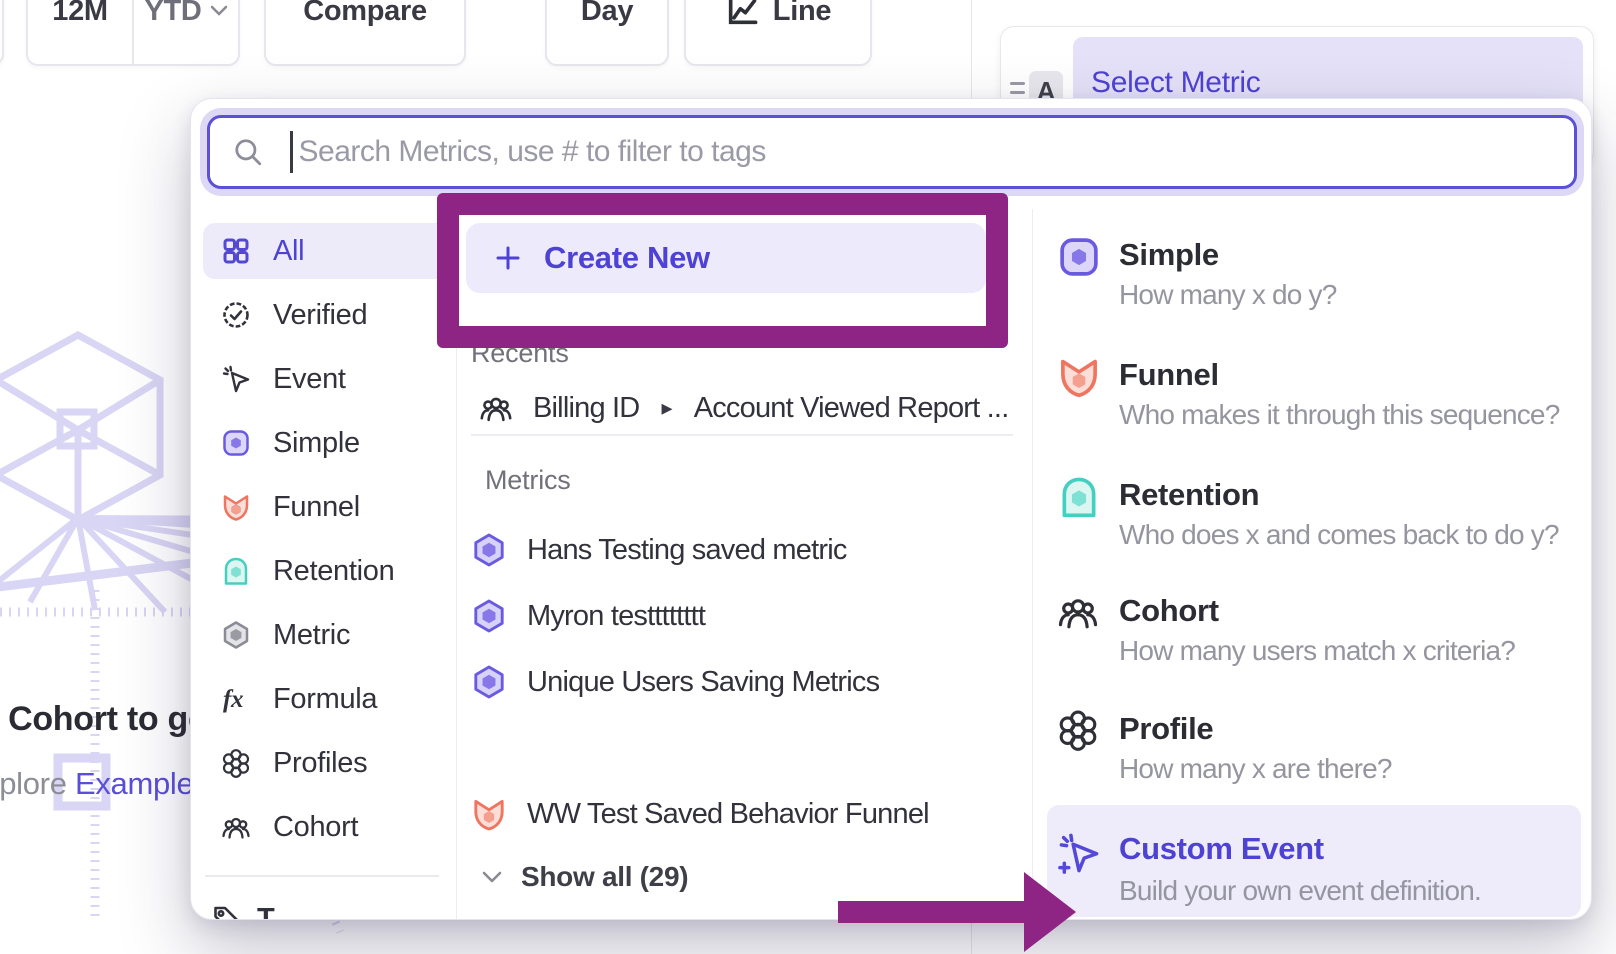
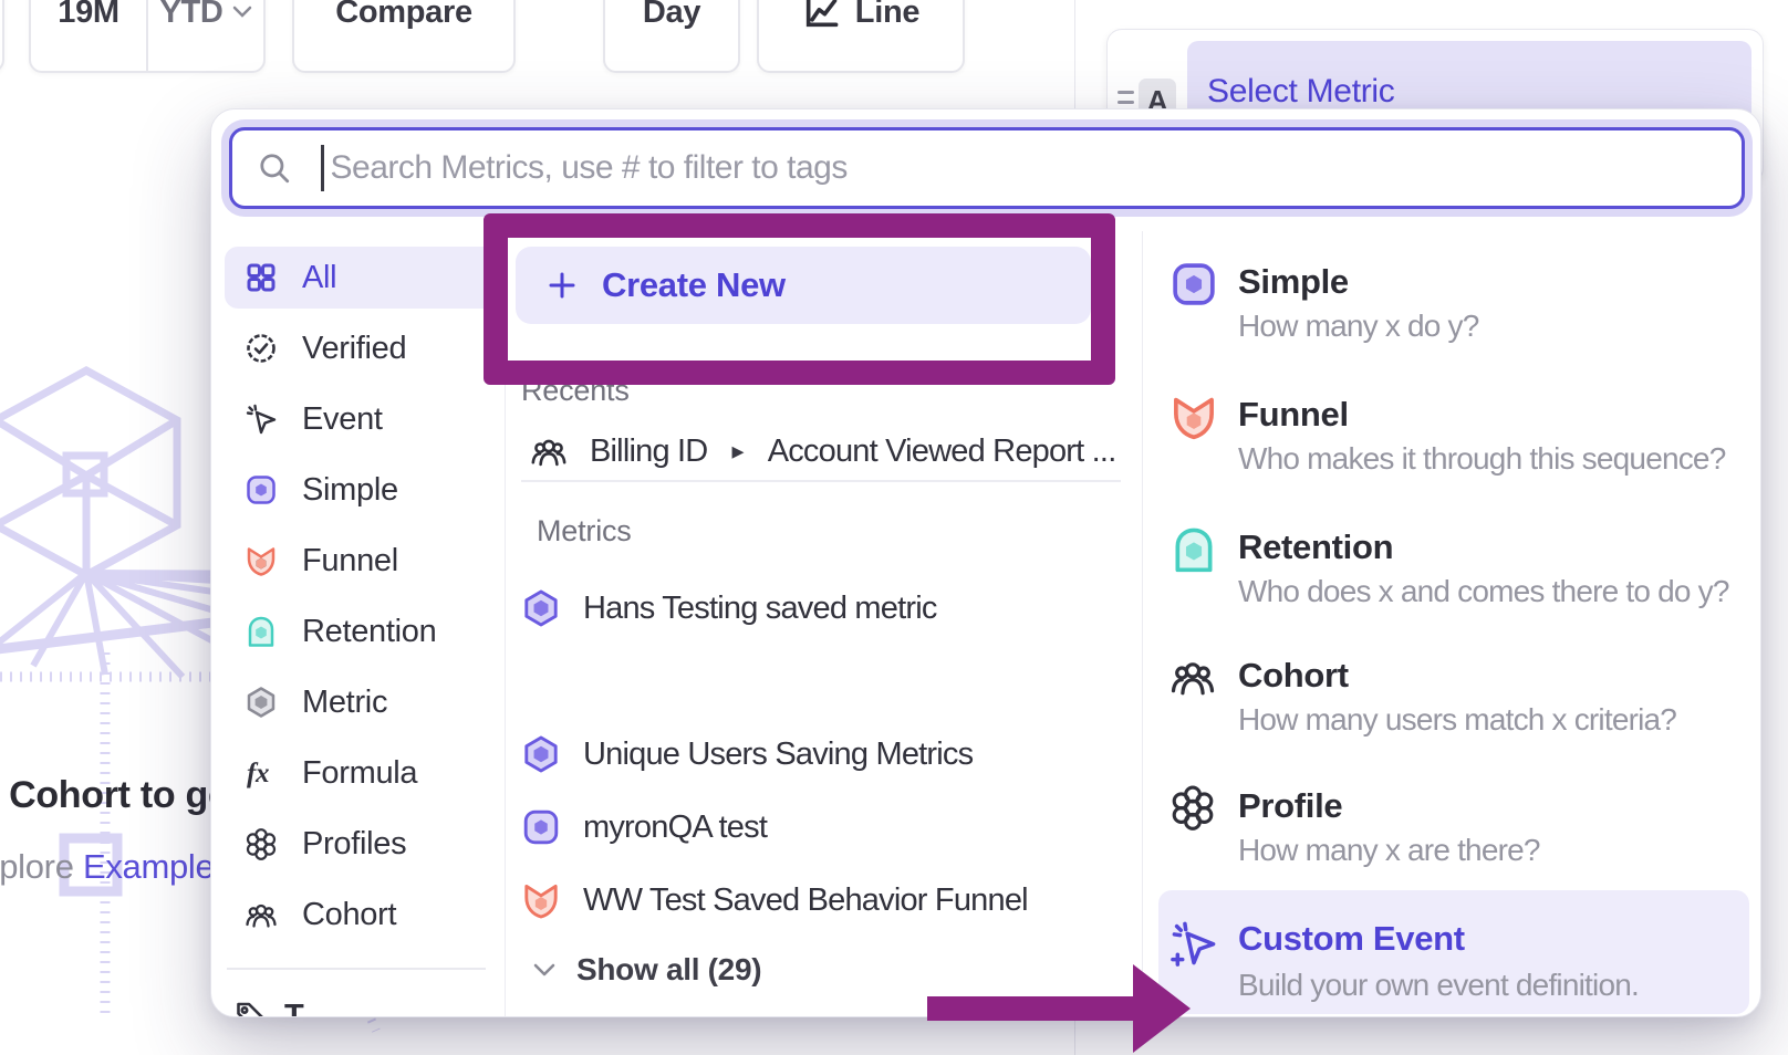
  Cohort to g
  plore Example
- 12M
+ 19M
  YTD
  Compare
  Day
  Line
  A
  Select Metric
  Search Metrics, use # to filter to tags
  All
  Verified
  Event
  Simple
  Funnel
  Retention
  Metric
  fx
  Formula
  Profiles
  Cohort
  Create New
  Recents
  Billing ID
  ▸
  Account Viewed Report ...
  Metrics
  Hans Testing saved metric
- Myron testttttttt
  Unique Users Saving Metrics
+ myronQA test
  WW Test Saved Behavior Funnel
  Show all (29)
  Simple
  How many x do y?
  Funnel
  Who makes it through this sequence?
  Retention
- Who does x and comes back to do y?
+ Who does x and comes there to do y?
  Cohort
  How many users match x criteria?
  Profile
  How many x are there?
  Custom Event
  Build your own event definition.
